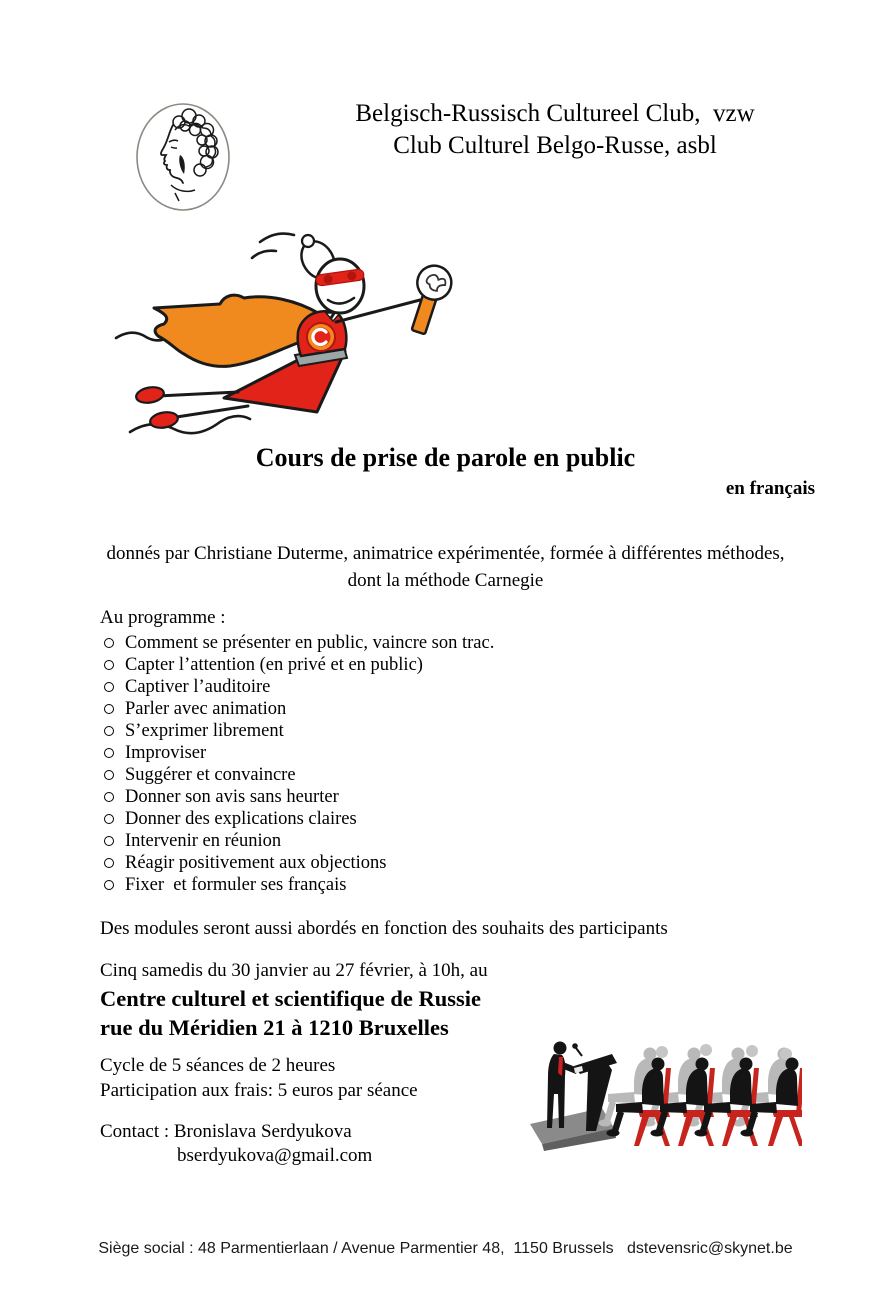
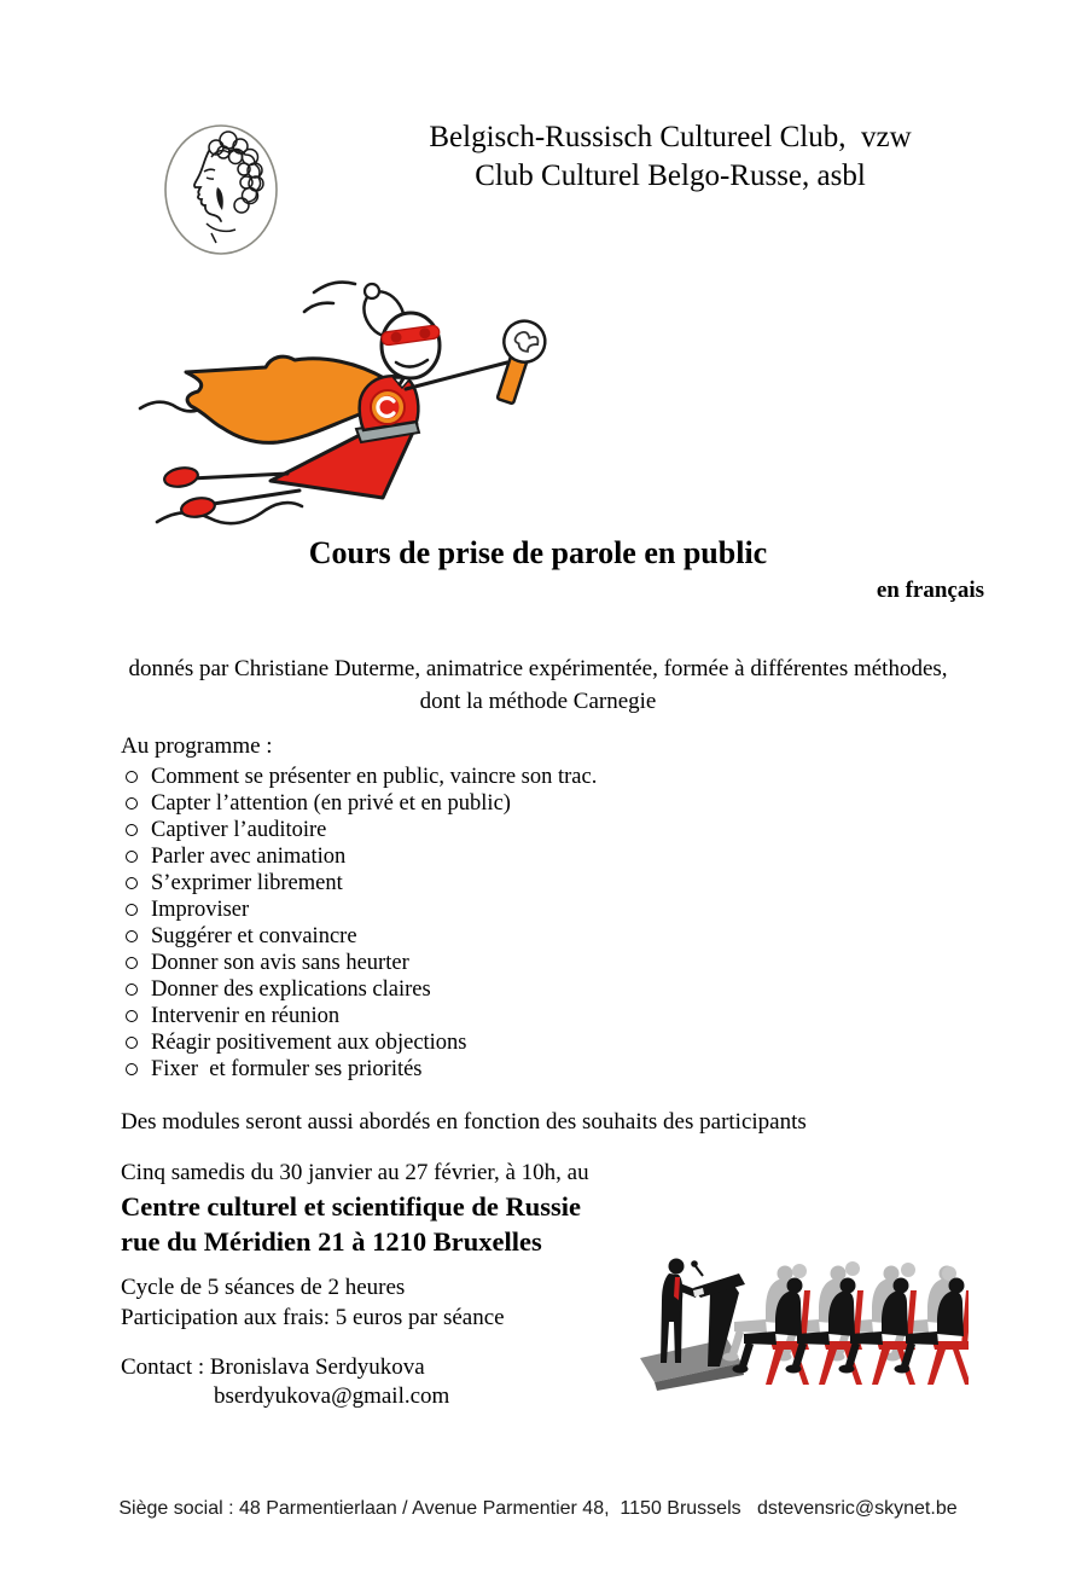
  Belgisch-Russisch Cultureel Club, vzw
  Club Culturel Belgo-Russe, asbl
  Cours de prise de parole en public
  en français
  donnés par Christiane Duterme, animatrice expérimentée, formée à différentes méthodes,
  dont la méthode Carnegie
  Au programme :
  Comment se présenter en public, vaincre son trac.
  Capter l’attention (en privé et en public)
  Captiver l’auditoire
  Parler avec animation
  S’exprimer librement
  Improviser
  Suggérer et convaincre
  Donner son avis sans heurter
  Donner des explications claires
  Intervenir en réunion
  Réagir positivement aux objections
- Fixer et formuler ses français
+ Fixer et formuler ses priorités
  Des modules seront aussi abordés en fonction des souhaits des participants
  Cinq samedis du 30 janvier au 27 février, à 10h, au
  Centre culturel et scientifique de Russie
  rue du Méridien 21 à 1210 Bruxelles
  Cycle de 5 séances de 2 heures
  Participation aux frais: 5 euros par séance
  Contact : Bronislava Serdyukova
  bserdyukova@gmail.com
  Siège social : 48 Parmentierlaan / Avenue Parmentier 48, 1150 Brussels dstevensric@skynet.be
